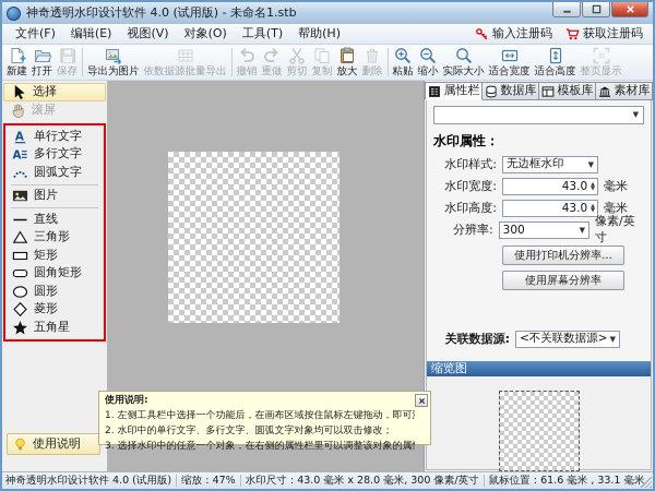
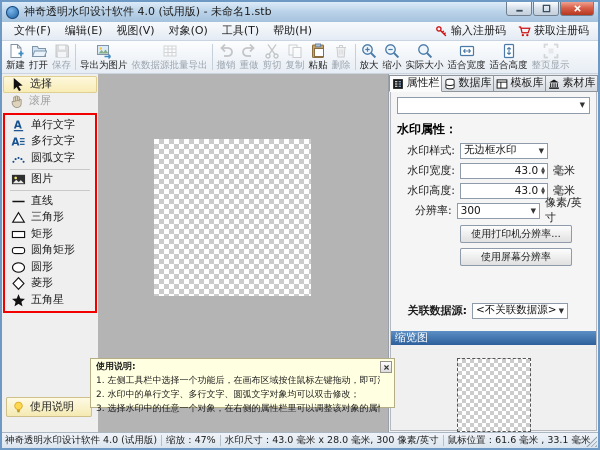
  神奇透明水印设计软件 4.0 (试用版) - 未命名1.stb
  文件(F)
  编辑(E)
  视图(V)
  对象(O)
  工具(T)
  帮助(H)
  输入注册码
  获取注册码
  新建
  打开
  保存
  导出为图片
  依数据源批量导出
  撤销
  重做
  剪切
  复制
- 放大
+ 粘贴
  删除
- 粘贴
+ 放大
  缩小
  实际大小
  适合宽度
  适合高度
  整页显示
  选择
  滚屏
  A
  单行文字
  A
  多行文字
  圆弧文字
  图片
  直线
  三角形
  矩形
  圆角矩形
  圆形
  菱形
  五角星
  使用说明
  使用说明:
  1. 左侧工具栏中选择一个功能后，在画布区域按住鼠标左键拖动，即可
  2. 水印中的单行文字、多行文字、圆弧文字对象均可以双击修改；
  3. 选择水印中的任意一个对象，在右侧的属性栏里可以调整该对象的属
  属性栏
  数据库
  模板库
  素材库
  ▼
  水印属性：
  水印样式:
  无边框水印
  ▼
  水印宽度:
  43.0
  毫米
  水印高度:
  43.0
  毫米
  分辨率:
  300
  ▼
  像素/英寸
  使用打印机分辨率...
  使用屏幕分辨率
  关联数据源:
  <不关联数据源>
  ▼
  缩览图
  神奇透明水印设计软件 4.0 (试用版)
  缩放：47%
  水印尺寸：43.0 毫米 x 28.0 毫米, 300 像素/英寸
  鼠标位置：61.6 毫米 , 33.1 毫米
